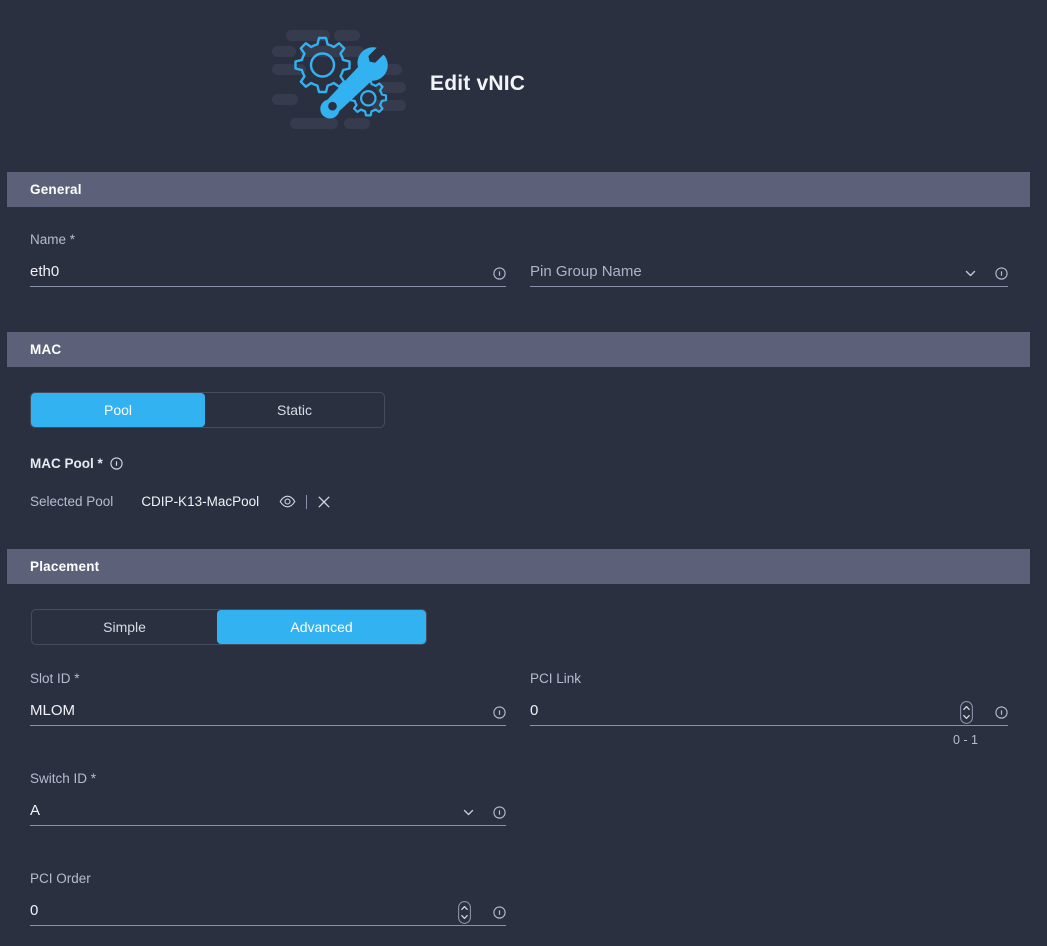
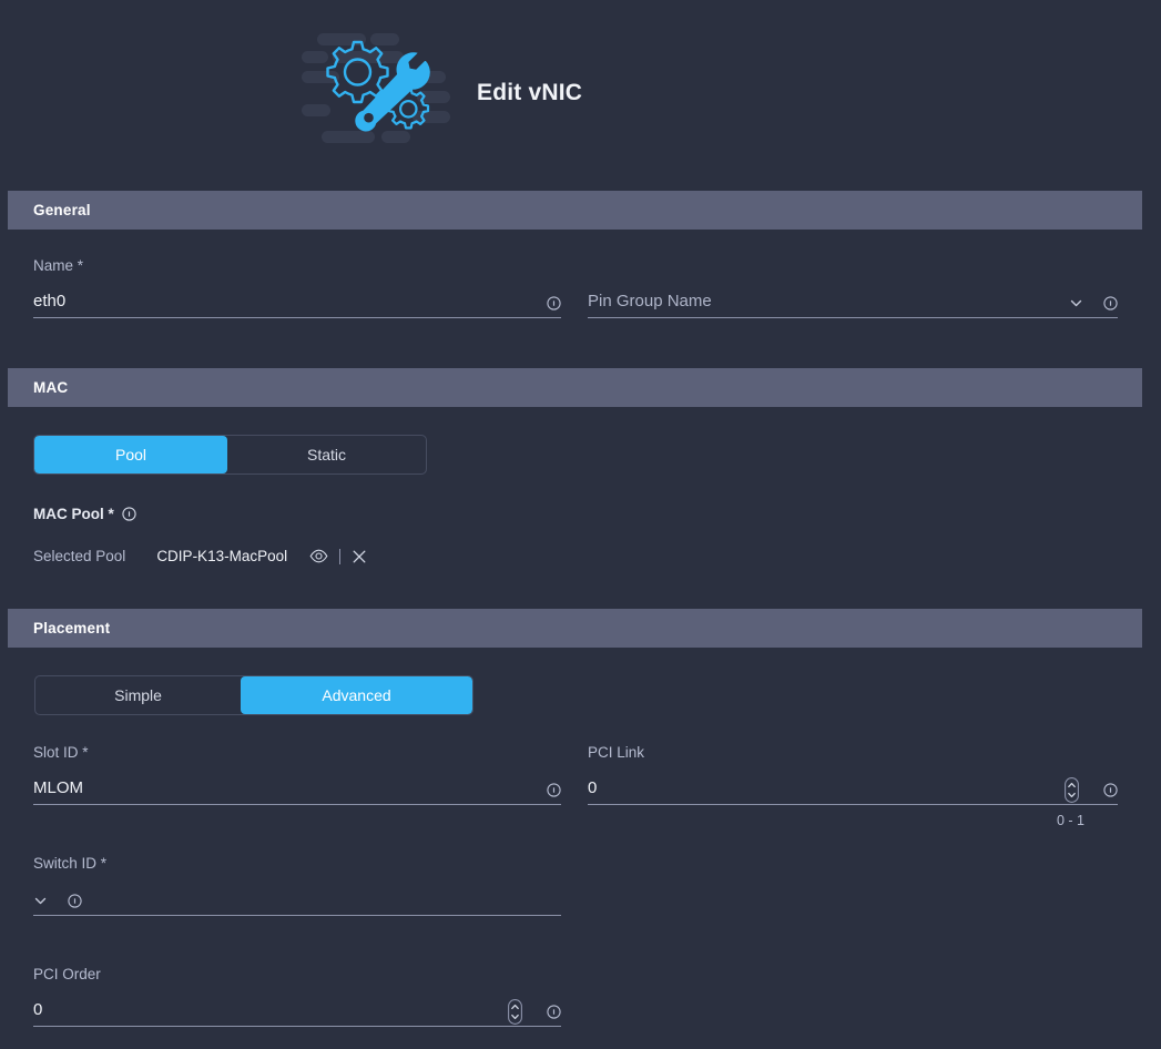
  Edit vNIC
  General
  Name *
  eth0
  Pin Group Name
  MAC
  Pool
  Static
  MAC Pool *
  Selected Pool
  CDIP-K13-MacPool
  Placement
  Simple
  Advanced
  Slot ID *
  MLOM
  PCI Link
  0
  0 - 1
  Switch ID *
- A
  PCI Order
  0
